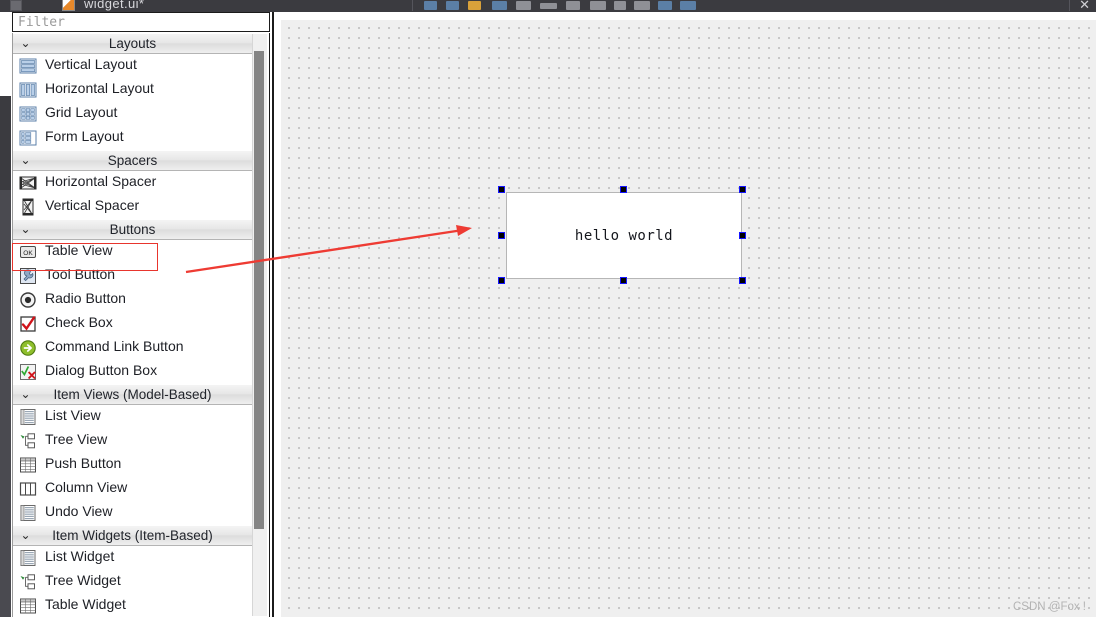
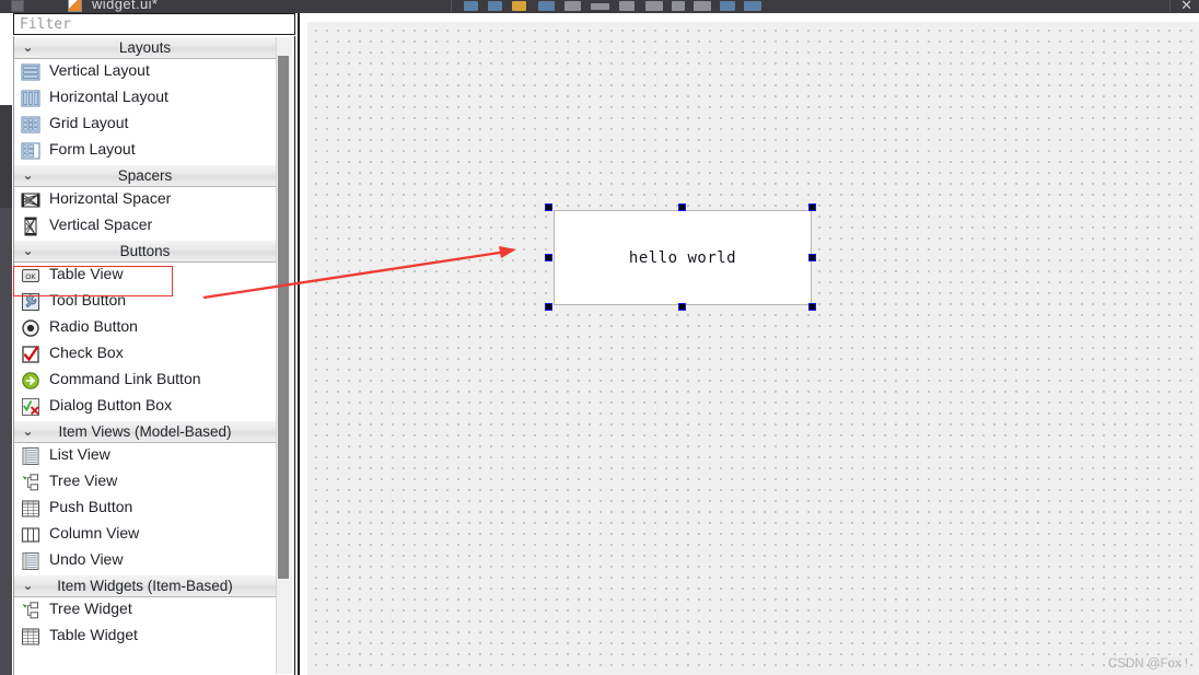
  widget.ui*
  ✕
  Filter
  ⌄
  Layouts
  Vertical Layout
  Horizontal Layout
  Grid Layout
  Form Layout
  ⌄
  Spacers
  Horizontal Spacer
  Vertical Spacer
  ⌄
  Buttons
  Table View
  Tool Button
  Radio Button
  Check Box
  Command Link Button
  Dialog Button Box
  ⌄
  Item Views (Model-Based)
  List View
  Tree View
  Push Button
  Column View
  Undo View
  ⌄
  Item Widgets (Item-Based)
- List Widget
  Tree Widget
  Table Widget
  hello world
  CSDN @Fox !
